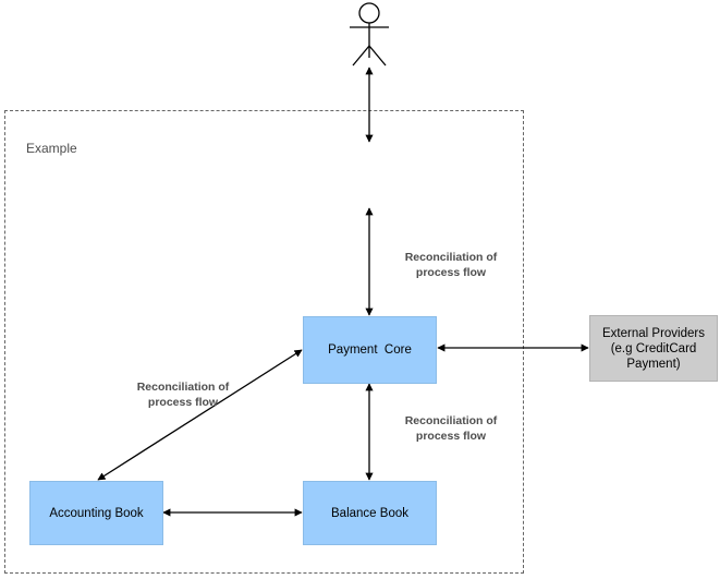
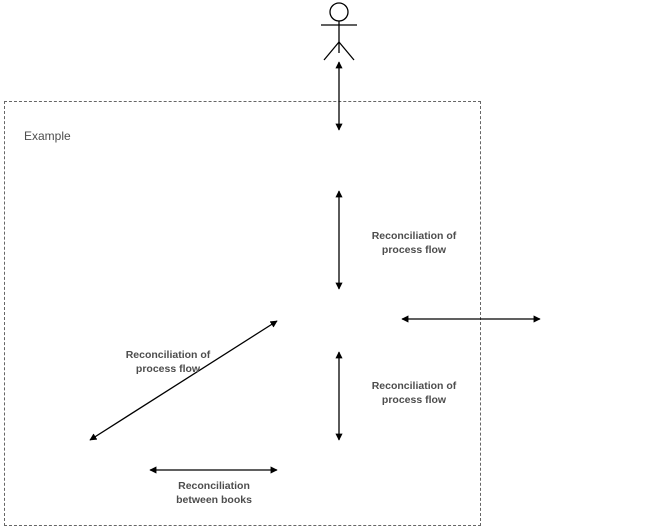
  Example
- Payment Core
- External Providers
- (e.g CreditCard
- Payment)
- Accounting Book
- Balance Book
  Reconciliation of
  process flow
  Reconciliation of
  process flow
  Reconciliation of
  process flow
+ Reconciliation
+ between books
